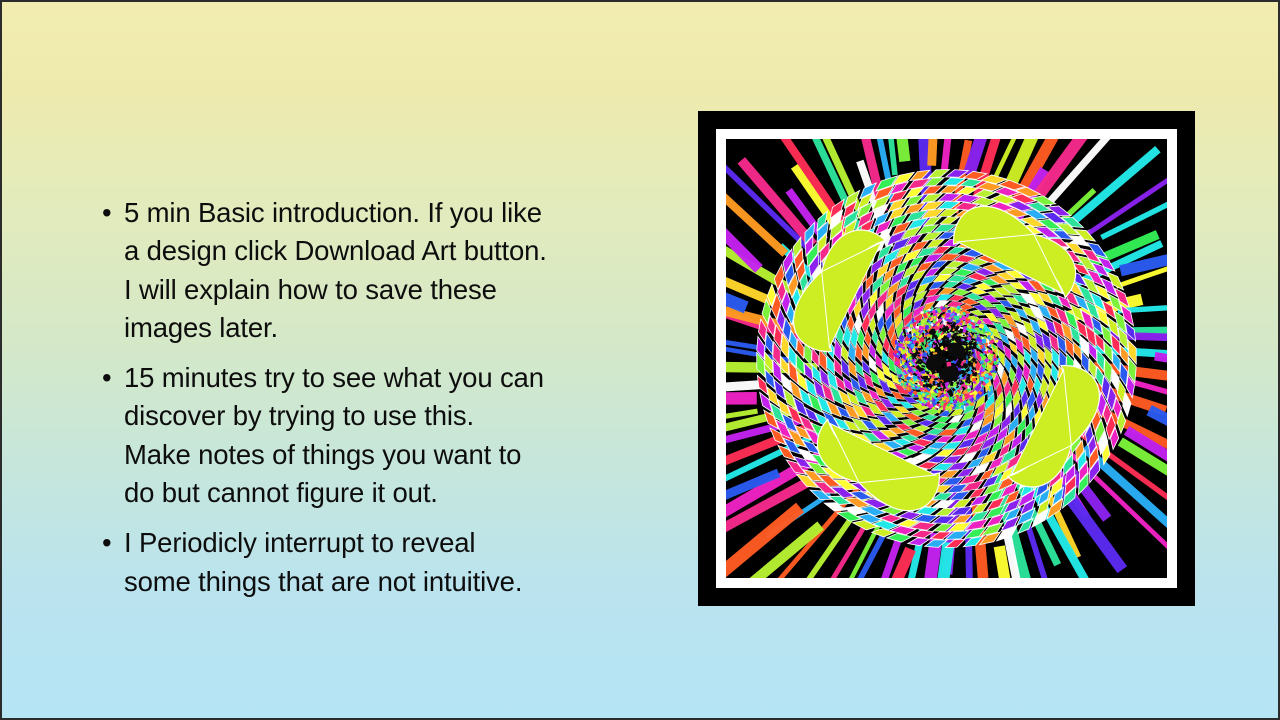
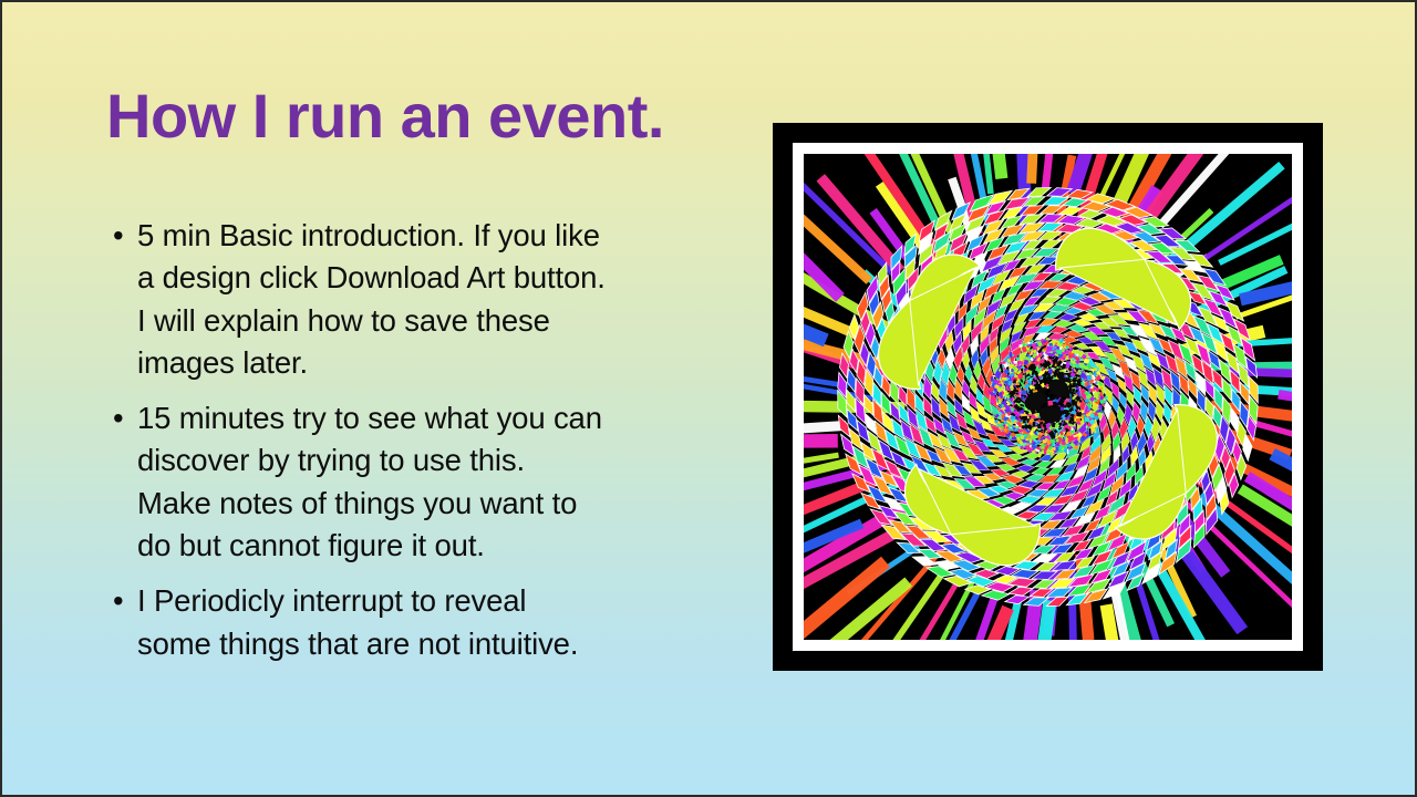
+ How I run an event.
  •
  5 min Basic introduction. If you like
  a design click Download Art button.
  I will explain how to save these
  images later.
  •
  15 minutes try to see what you can
  discover by trying to use this.
  Make notes of things you want to
  do but cannot figure it out.
  •
  I Periodicly interrupt to reveal
  some things that are not intuitive.
